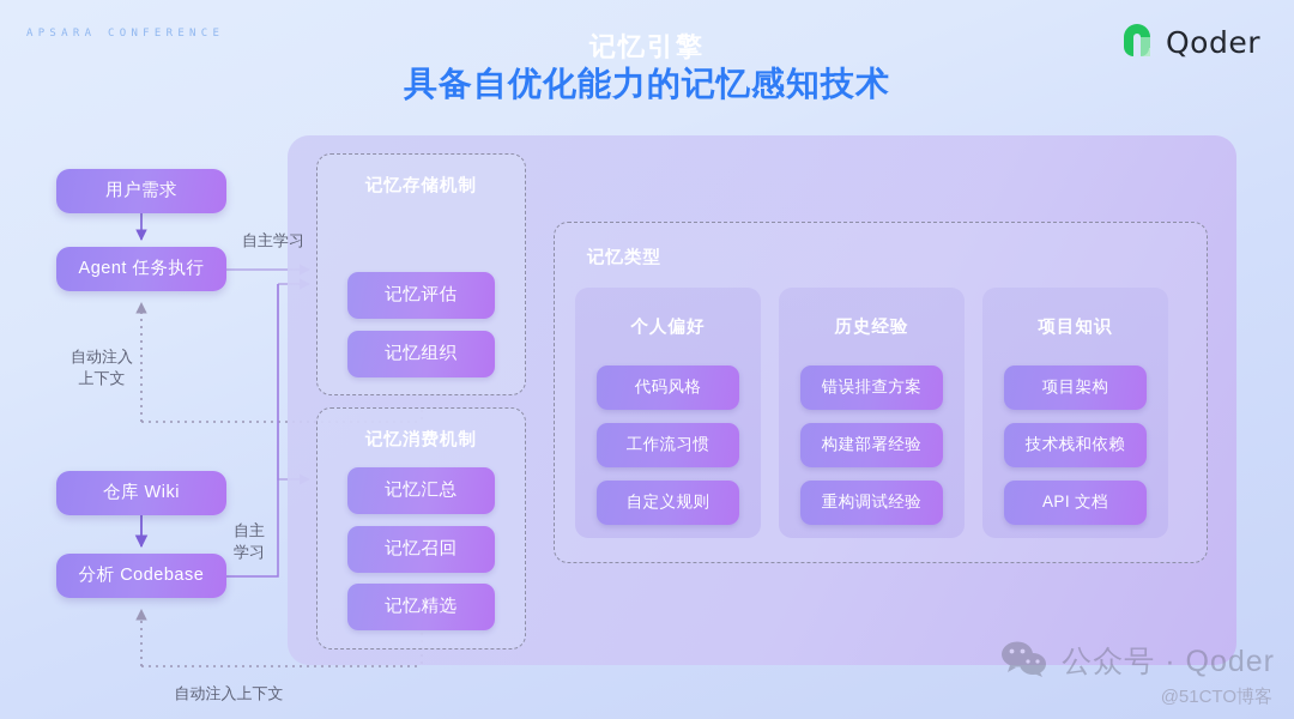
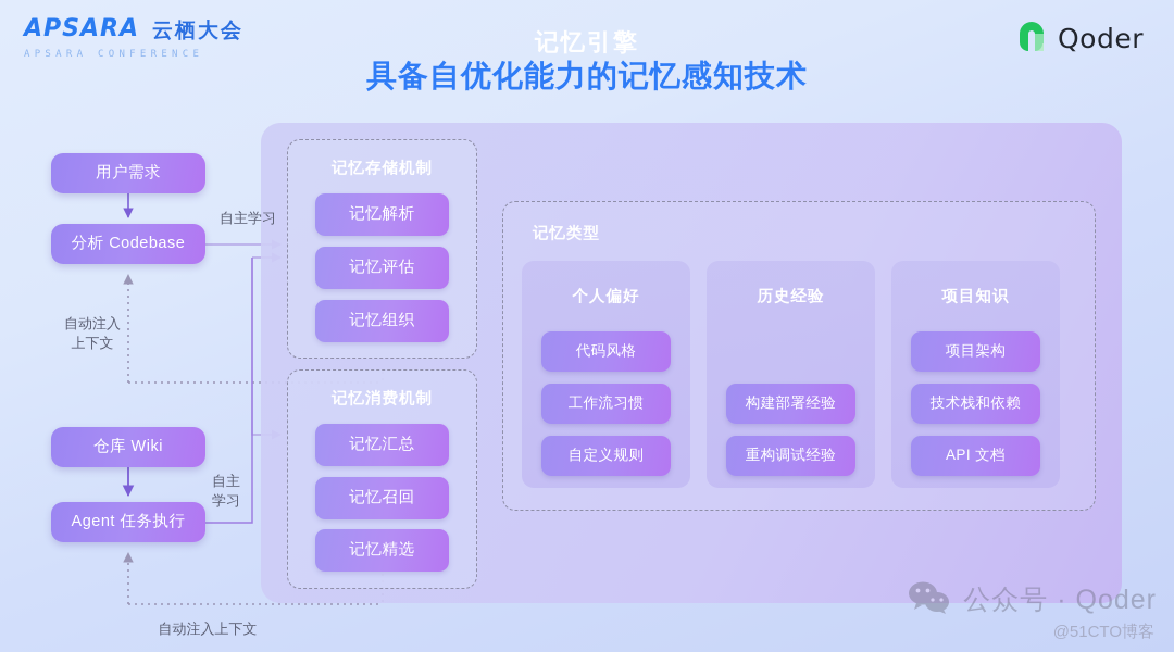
+ APSARA
+ 云栖大会
  APSARA CONFERENCE
  Qoder
  具备自优化能力的记忆感知技术
  记忆引擎
  记忆存储机制
+ 记忆解析
  记忆评估
  记忆组织
  记忆消费机制
  记忆汇总
  记忆召回
  记忆精选
  记忆类型
  个人偏好
  代码风格
  工作流习惯
  自定义规则
  历史经验
- 错误排查方案
  构建部署经验
  重构调试经验
  项目知识
  项目架构
  技术栈和依赖
  API 文档
  用户需求
- Agent 任务执行
+ 分析 Codebase
  仓库 Wiki
- 分析 Codebase
+ Agent 任务执行
  自主学习
  自动注入
  上下文
  自主
  学习
  自动注入上下文
  公众号 · Qoder
  @51CTO博客
